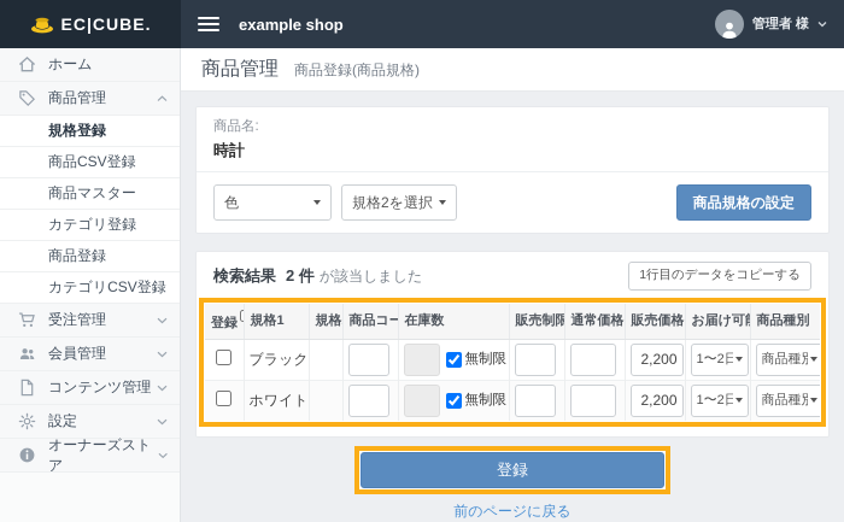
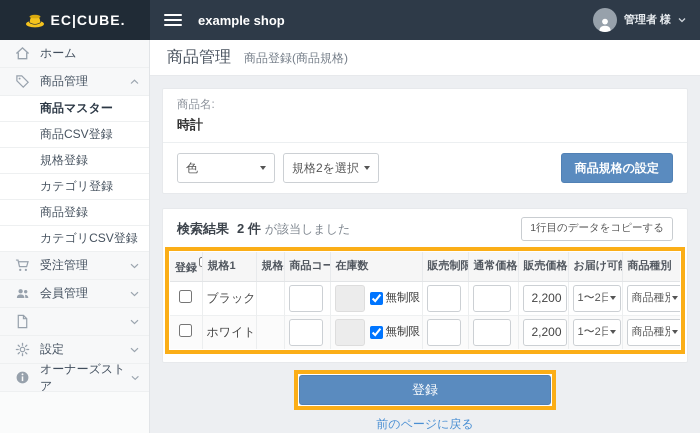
  EC|CUBE.
  example shop
  管理者 様
  ホーム
  商品管理
- 規格登録
+ 商品マスター
  商品CSV登録
- 商品マスター
+ 規格登録
  カテゴリ登録
  商品登録
  カテゴリCSV登録
  受注管理
  会員管理
- コンテンツ管理
  設定
  オーナーズストア
  商品管理
  商品登録(商品規格)
  商品名:
  時計
  色
  規格2を選択
  商品規格の設定
  検索結果
  2 件
  が該当しました
  1行目のデータをコピーする
  登録	規格1	規格	商品コー	在庫数	販売制限	通常価格	販売価格	お届け可	商品種別
  	ブラック			無制限			2,200	1〜2日	商品種
  	ホワイト			無制限			2,200	1〜2日	商品種
  登録
  前のページに戻る
